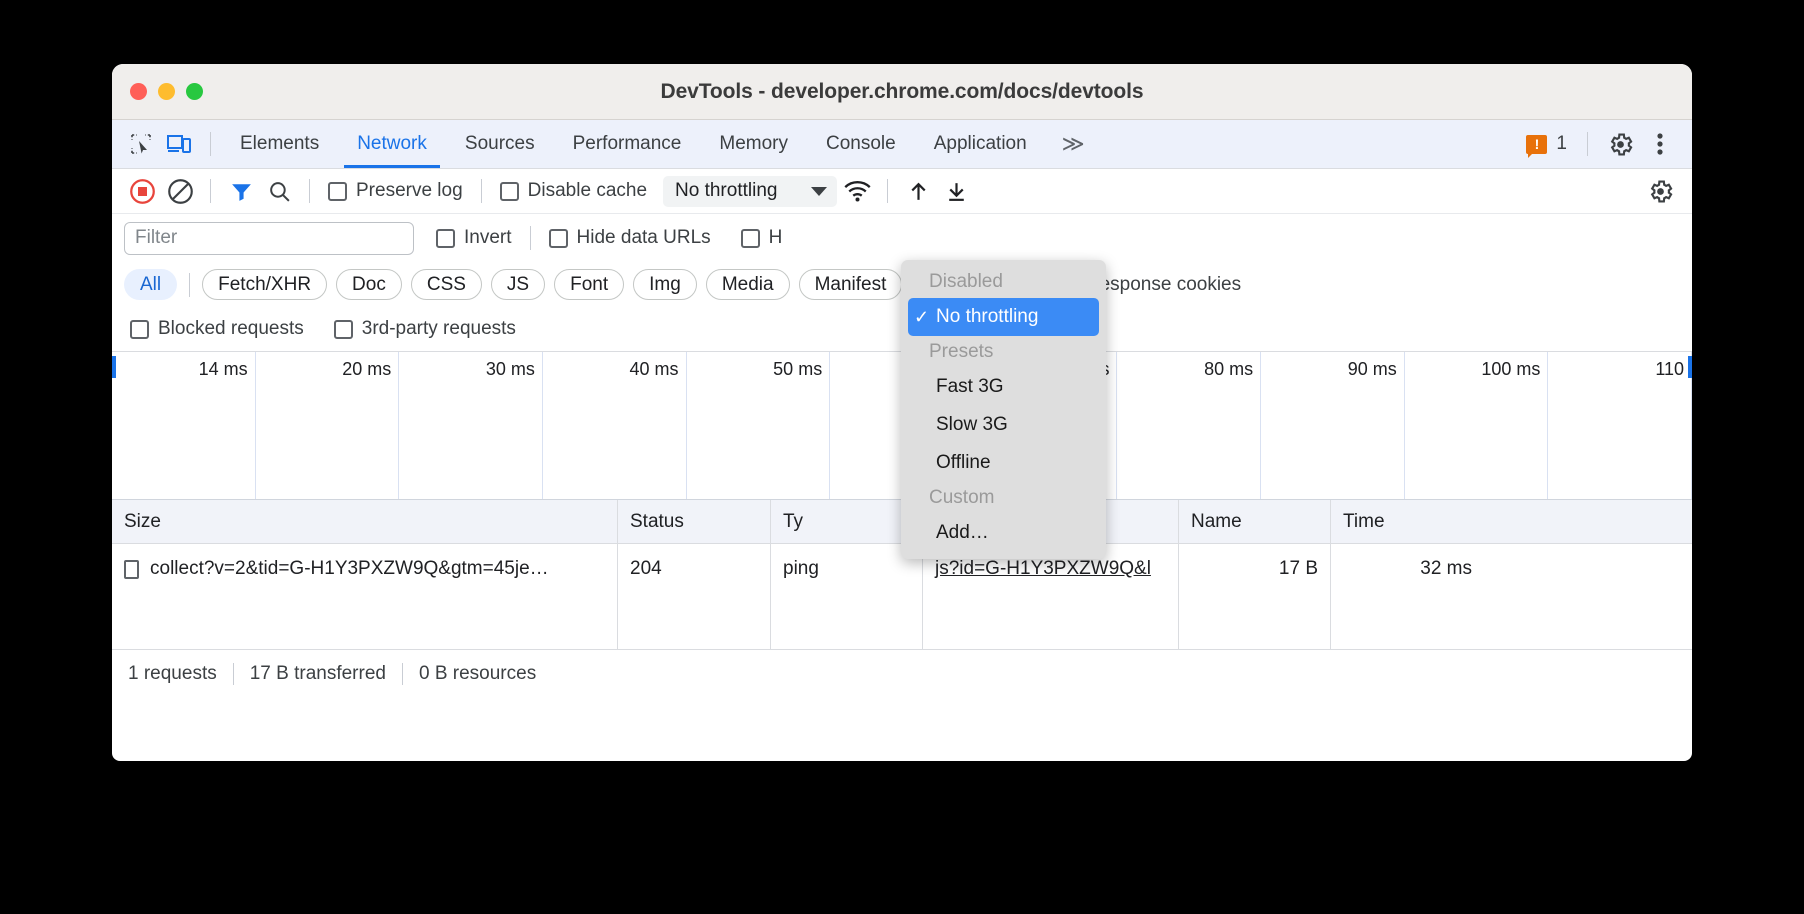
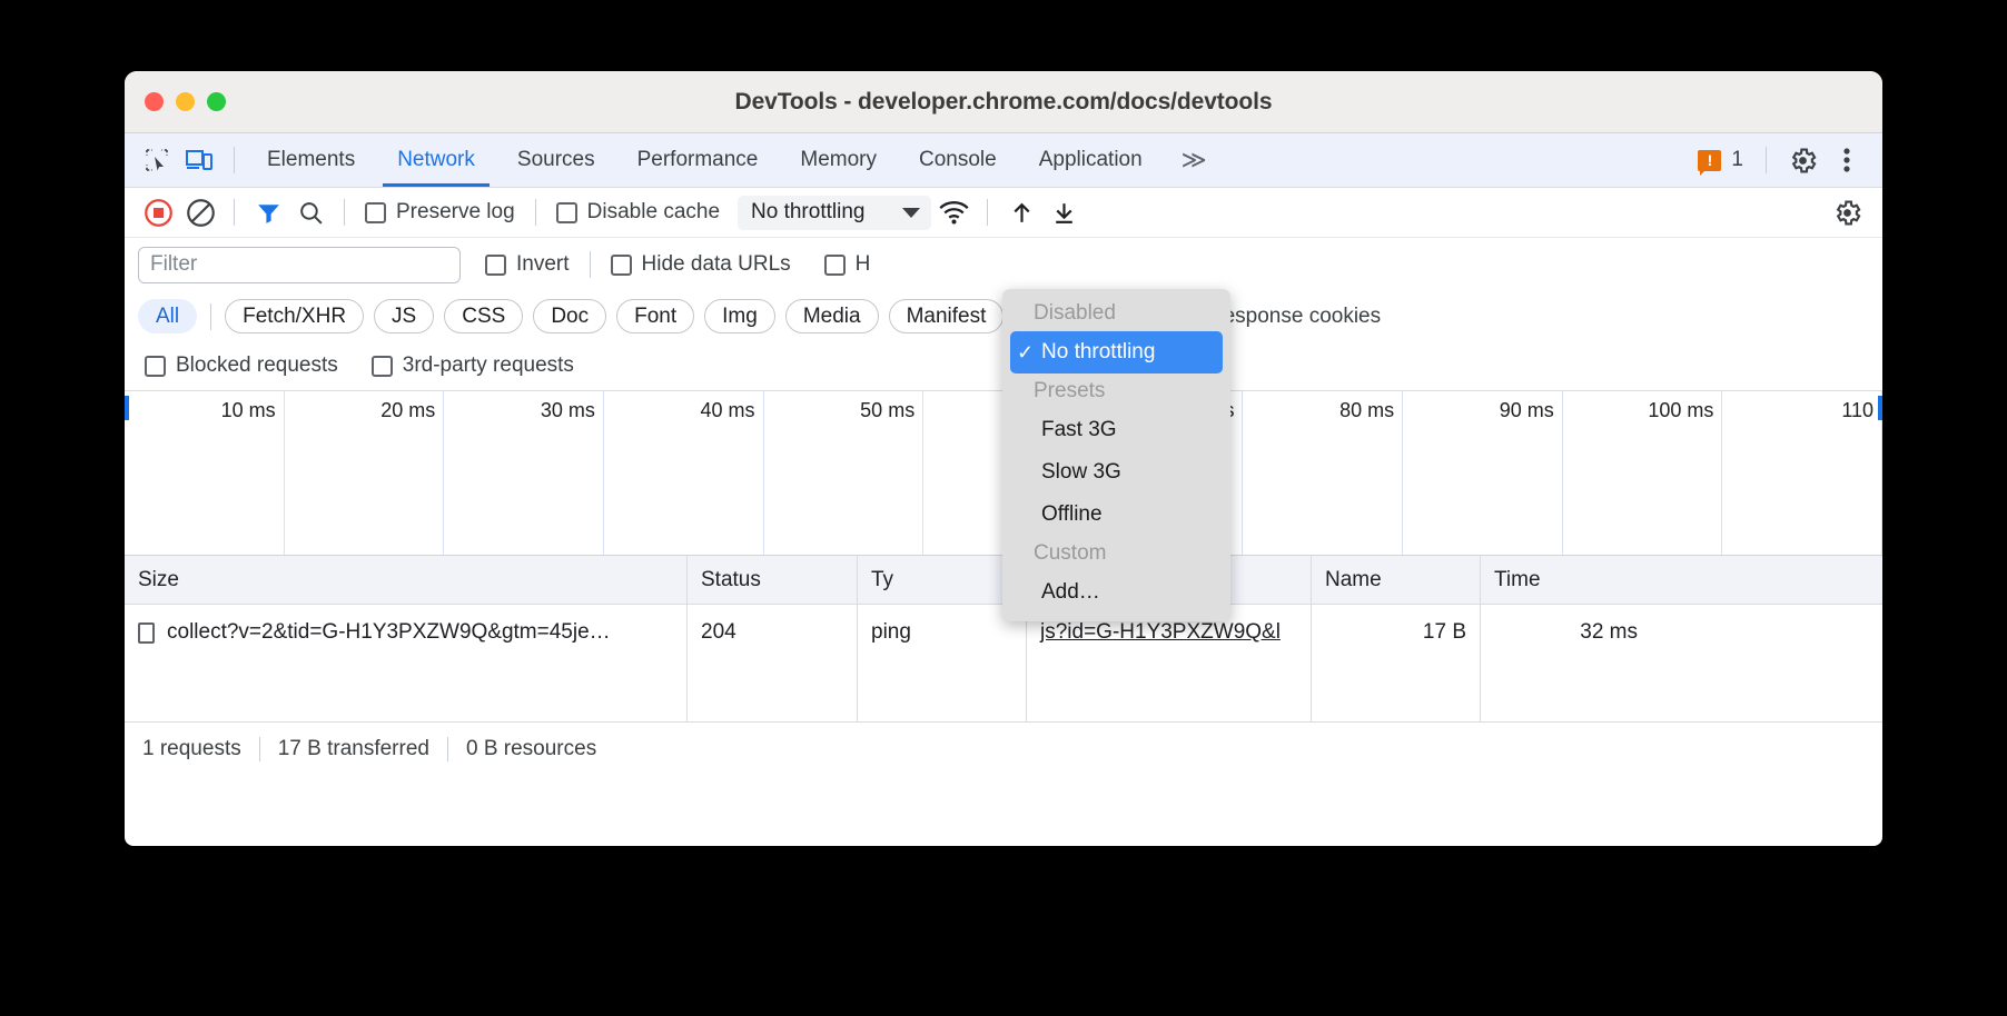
  DevTools - developer.chrome.com/docs/devtools
  Elements
  Network
  Sources
  Performance
  Memory
  Console
  Application
  ≫
  !
  1
  Preserve log
  Disable cache
  No throttling
  Filter
  Invert
  Hide data URLs
  H
  All
  Fetch/XHR
- Doc
+ JS
  CSS
- JS
+ Doc
  Font
  Img
  Media
  Manifest
  Blocked requests
  3rd-party requests
- 14 ms
+ 10 ms
  20 ms
  30 ms
  40 ms
  50 ms
  80 ms
  90 ms
  100 ms
  110
  Size
  Status
  Ty
  Name
  Time
  collect?v=2&tid=G-H1Y3PXZW9Q&gtm=45je…
  204
  ping
  js?id=G-H1Y3PXZW9Q&l
  17 B
  32 ms
  1 requests
  17 B transferred
  0 B resources
  Disabled
  ✓
  No throttling
  Presets
  Fast 3G
  Slow 3G
  Offline
  Custom
  Add…
